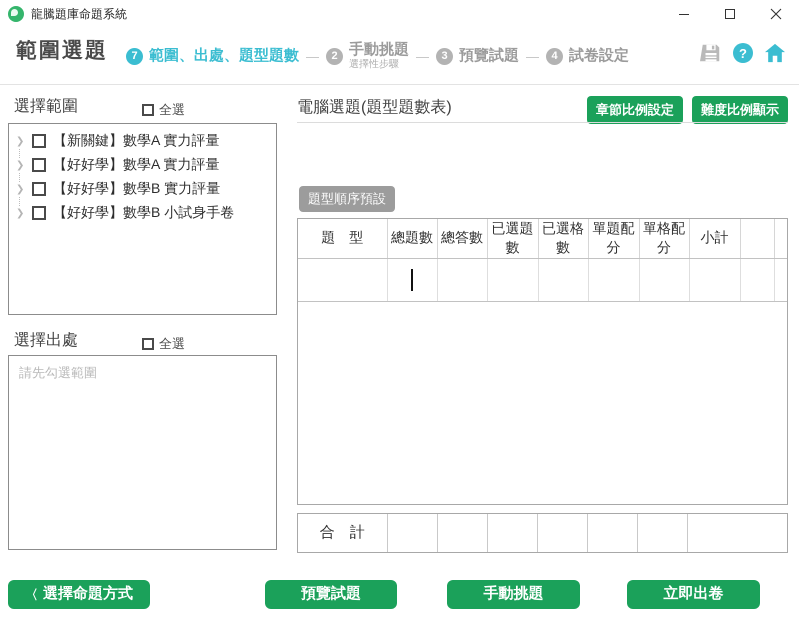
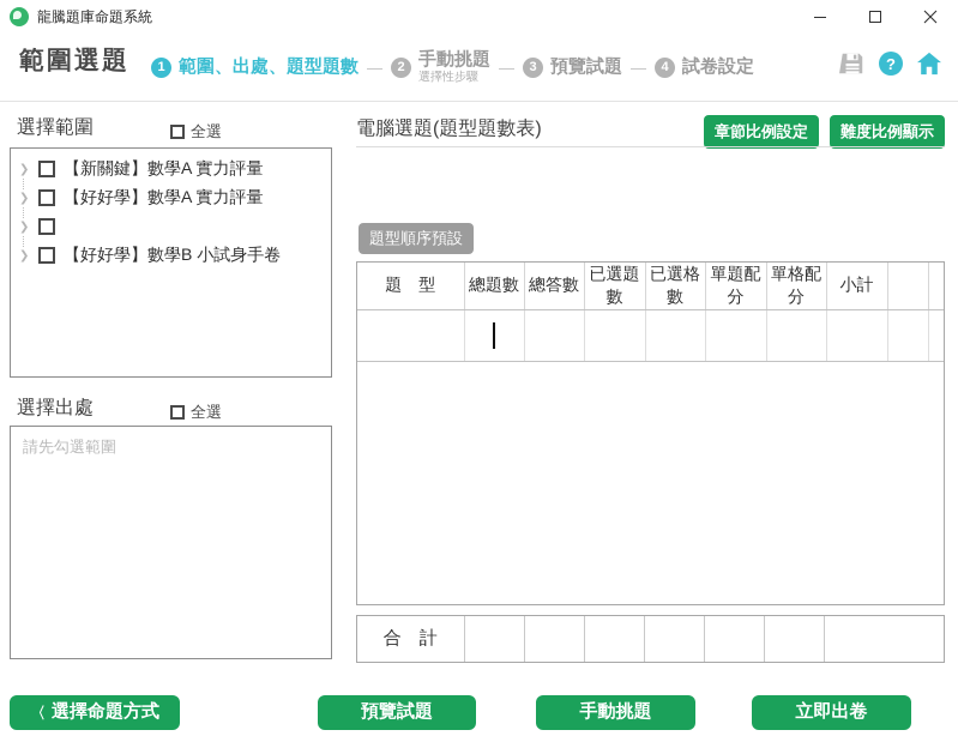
  龍騰題庫命題系統
  範圍選題
- 7
+ 1
  範圍、出處、題型題數
  —
  2
  手動挑題
  選擇性步驟
  —
  3
  預覽試題
  —
  4
  試卷設定
  ?
  選擇範圍
  全選
  ❯
  【新關鍵】數學A 實力評量
  ❯
  【好好學】數學A 實力評量
  ❯
- 【好好學】數學B 實力評量
  ❯
  【好好學】數學B 小試身手卷
  選擇出處
  全選
  請先勾選範圍
  電腦選題(題型題數表)
  章節比例設定
  難度比例顯示
  題型順序預設
  題 型	總題數	總答數	已選題數	已選格數	單題配分	單格配分	小計
  合 計
  〈
  選擇命題方式
  預覽試題
  手動挑題
  立即出卷
